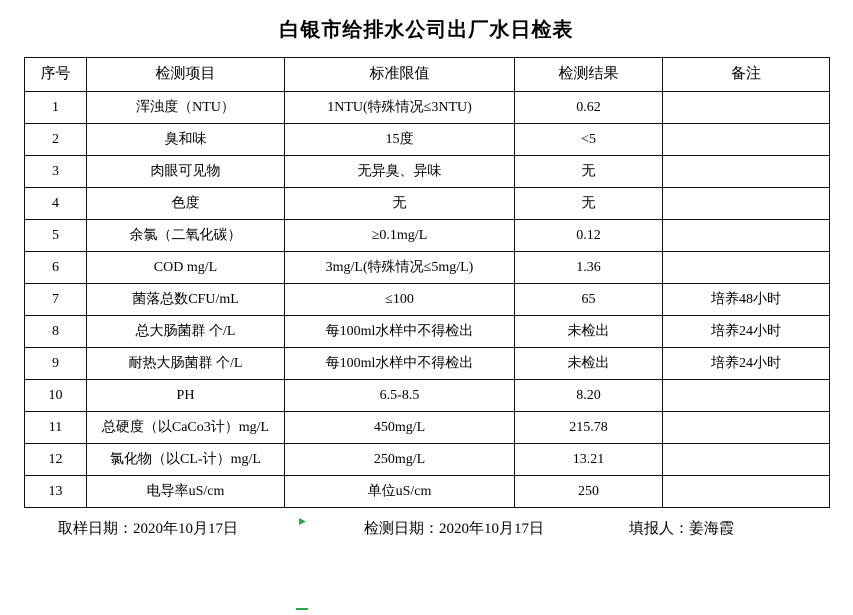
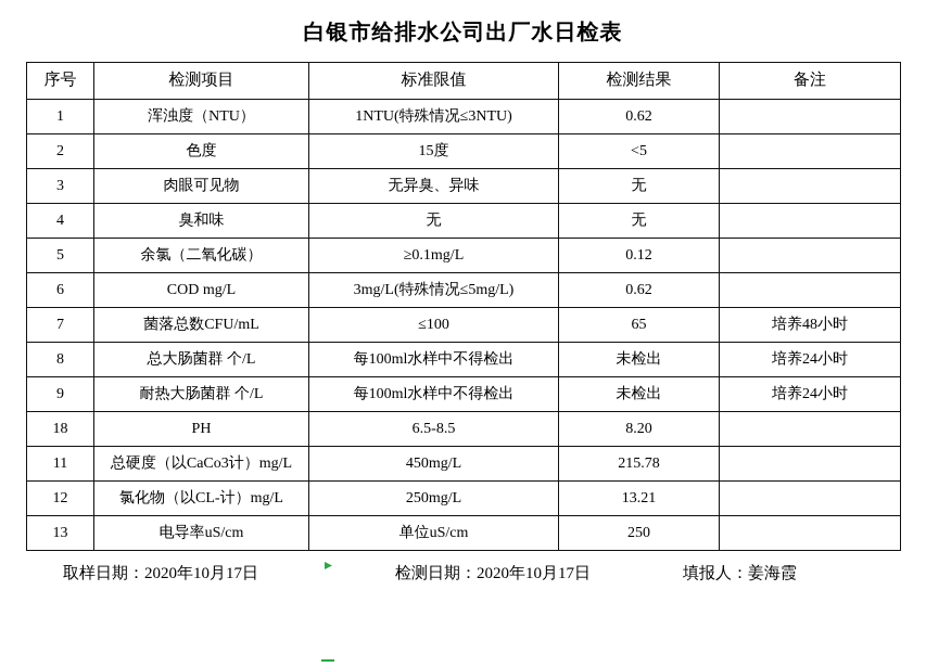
  白银市给排水公司出厂水日检表
  序号	检测项目	标准限值	检测结果	备注
  1	浑浊度（NTU）	1NTU(特殊情况≤3NTU)	0.62
- 2	臭和味	15度	<5
+ 2	色度	15度	<5
  3	肉眼可见物	无异臭、异味	无
- 4	色度	无	无
+ 4	臭和味	无	无
  5	余氯（二氧化碳）	≥0.1mg/L	0.12
- 6	COD mg/L	3mg/L(特殊情况≤5mg/L)	1.36
+ 6	COD mg/L	3mg/L(特殊情况≤5mg/L)	0.62
  7	菌落总数CFU/mL	≤100	65	培养48小时
  8	总大肠菌群 个/L	每100ml水样中不得检出	未检出	培养24小时
  9	耐热大肠菌群 个/L	每100ml水样中不得检出	未检出	培养24小时
- 10	PH	6.5-8.5	8.20
+ 18	PH	6.5-8.5	8.20
  11	总硬度（以CaCo3计）mg/L	450mg/L	215.78
  12	氯化物（以CL-计）mg/L	250mg/L	13.21
  13	电导率uS/cm	单位uS/cm	250
  取样日期：2020年10月17日
  检测日期：2020年10月17日
  填报人：姜海霞
